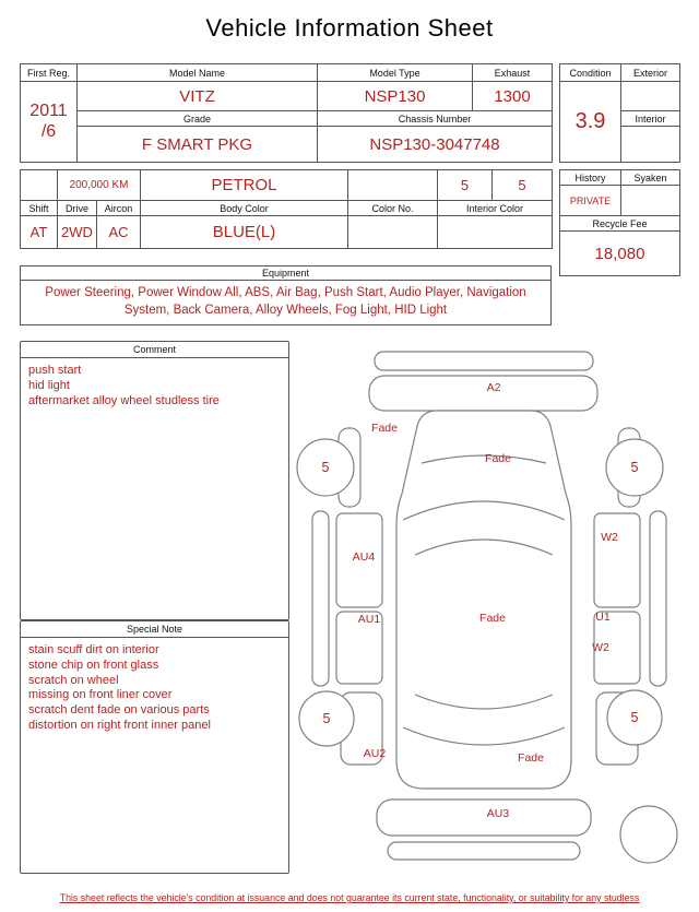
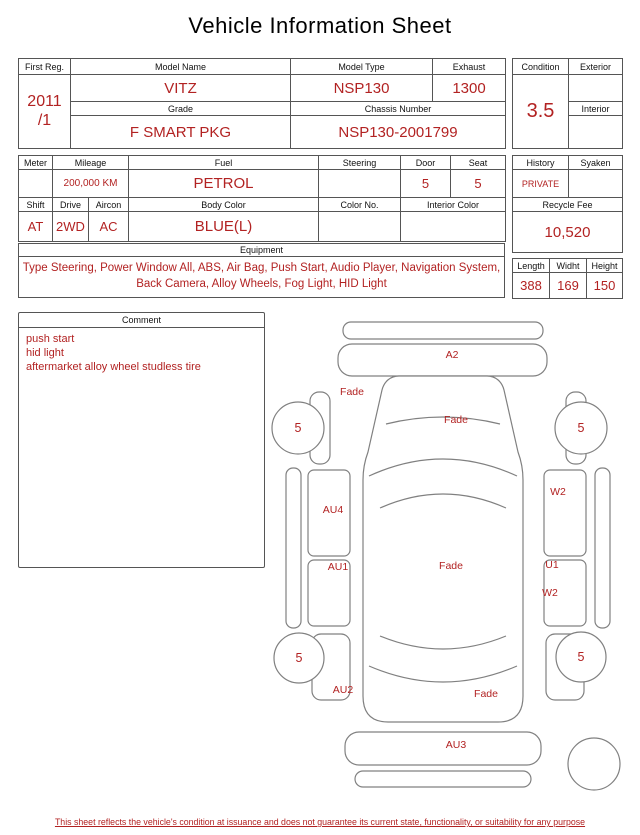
  Vehicle Information Sheet
  First Reg.	Model Name	Model Type	Exhaust
- 2011 /6	VITZ	NSP130	1300
+ 2011 /1	VITZ	NSP130	1300
  Grade	Chassis Number
- F SMART PKG	NSP130-3047748
+ F SMART PKG	NSP130-2001799
  Condition	Exterior
- 3.9
+ 3.5
  Interior
+ Meter	Mileage	Fuel	Steering	Door	Seat
  	200,000 KM	PETROL		5	5
  Shift	Drive	Aircon	Body Color	Color No.	Interior Color
  AT	2WD	AC	BLUE(L)
  History	Syaken
  PRIVATE
  Recycle Fee
- 18,080
+ 10,520
  Equipment
- Power Steering, Power Window All, ABS, Air Bag, Push Start, Audio Player, Navigation System, Back Camera, Alloy Wheels, Fog Light, HID Light
+ Type Steering, Power Window All, ABS, Air Bag, Push Start, Audio Player, Navigation System, Back Camera, Alloy Wheels, Fog Light, HID Light
+ Length	Widht	Height
+ 388	169	150
  Comment
  push start
  hid light
  aftermarket alloy wheel studless tire
- Special Note
- stain scuff dirt on interior
- stone chip on front glass
- scratch on wheel
- missing on front liner cover
- scratch dent fade on various parts
- distortion on right front inner panel
  A2
  Fade
  Fade
  5
  5
  AU4
  W2
  AU1
  Fade
  U1
  W2
  5
  5
  AU2
  Fade
  AU3
- This sheet reflects the vehicle's condition at issuance and does not guarantee its current state, functionality, or suitability for any studless
+ This sheet reflects the vehicle's condition at issuance and does not guarantee its current state, functionality, or suitability for any purpose
